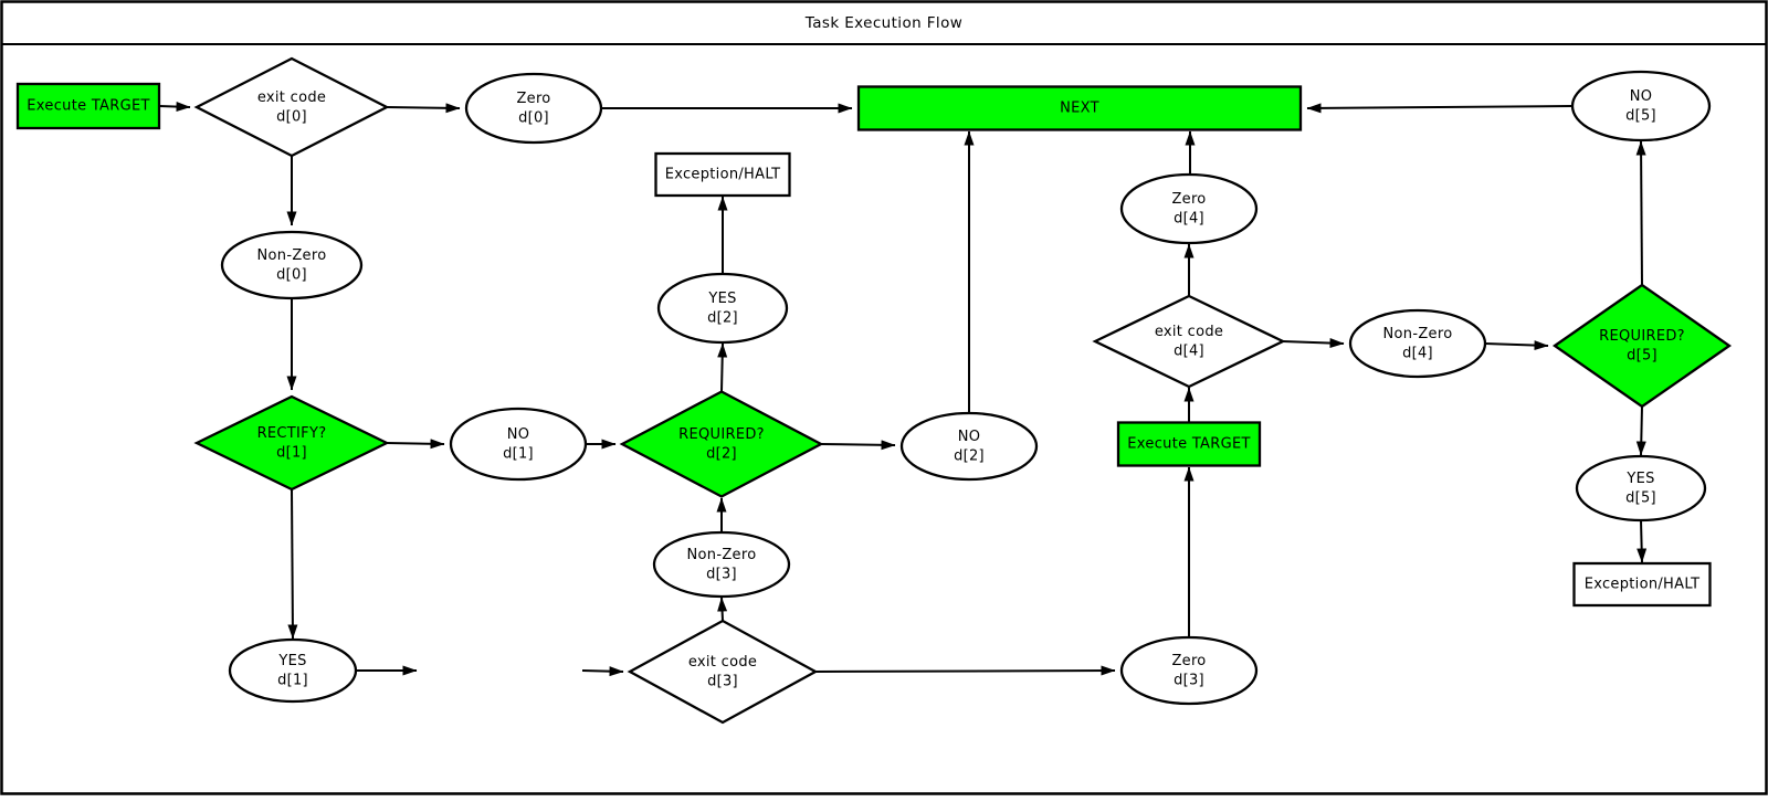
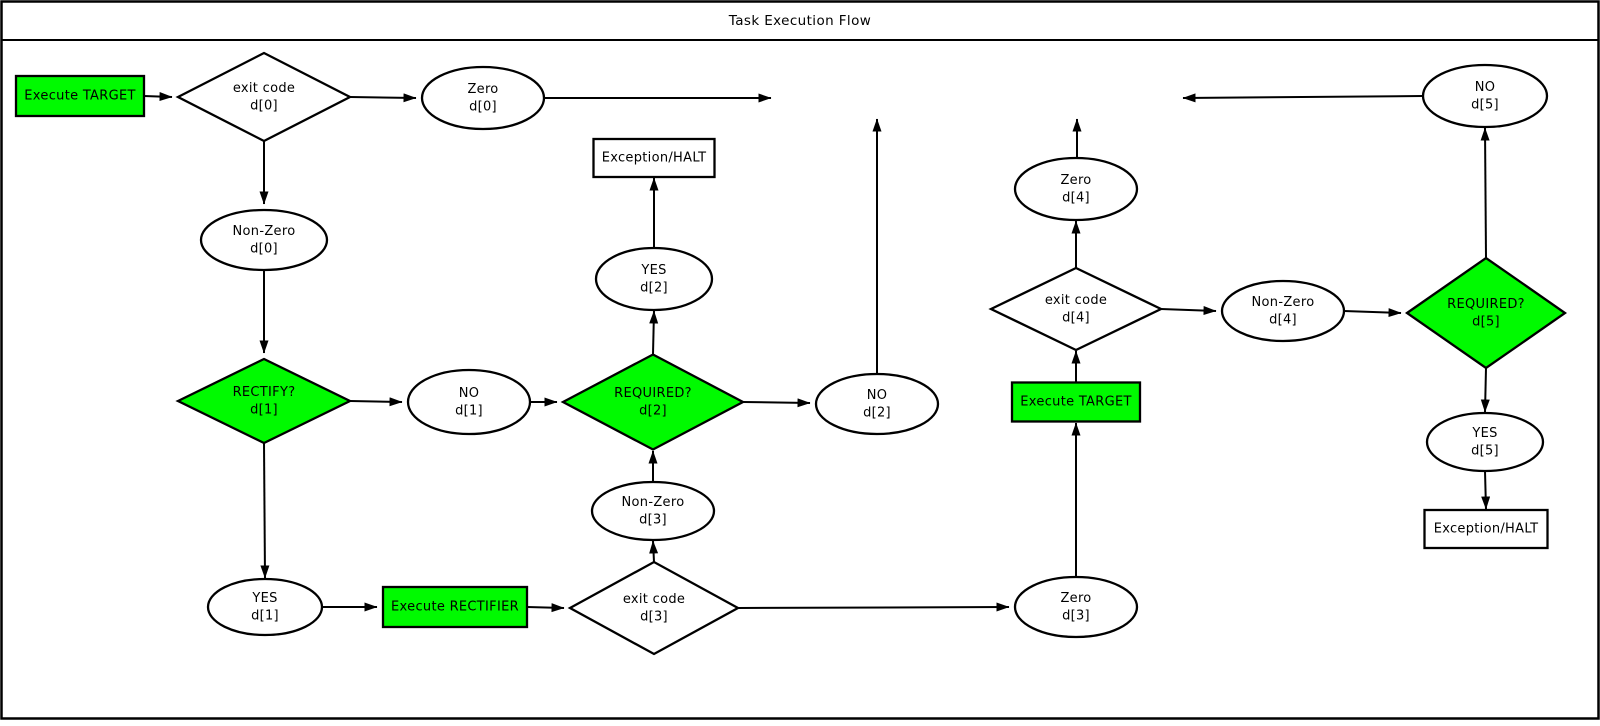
  Task Execution Flow
  Execute TARGET
  exit code
  d[0]
  Zero
  d[0]
- NEXT
  NO
  d[5]
  Exception/HALT
  Zero
  d[4]
  Non-Zero
  d[0]
  YES
  d[2]
  exit code
  d[4]
  Non-Zero
  d[4]
  REQUIRED?
  d[5]
  RECTIFY?
  d[1]
  NO
  d[1]
  REQUIRED?
  d[2]
  NO
  d[2]
  Execute TARGET
  YES
  d[5]
  Non-Zero
  d[3]
  Exception/HALT
  YES
  d[1]
+ Execute RECTIFIER
  exit code
  d[3]
  Zero
  d[3]
